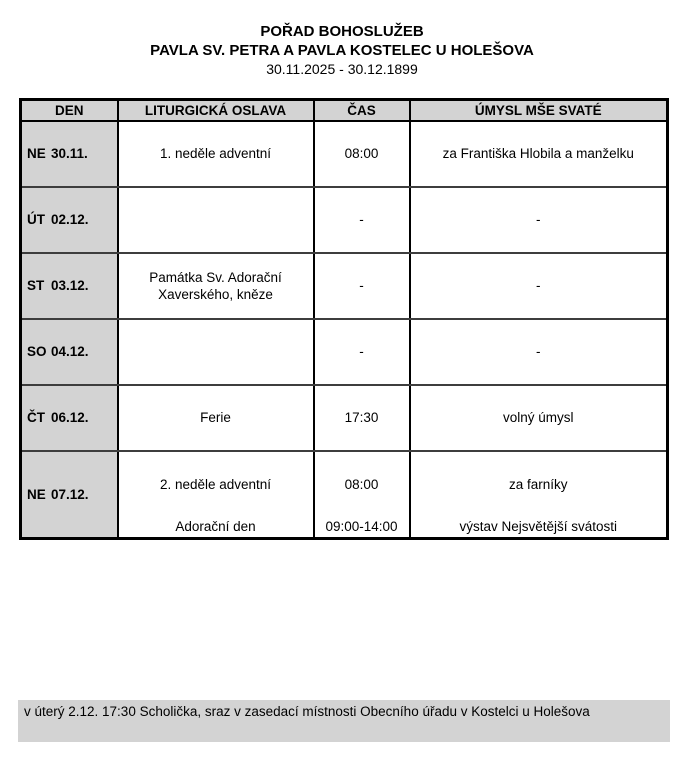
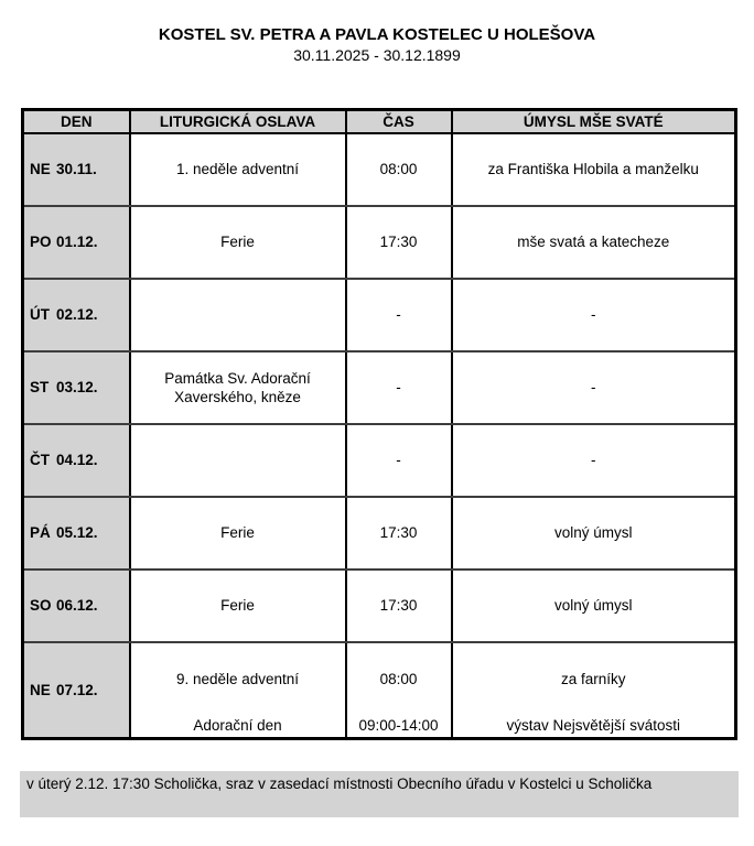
- POŘAD BOHOSLUŽEB
- PAVLA SV. PETRA A PAVLA KOSTELEC U HOLEŠOVA
+ KOSTEL SV. PETRA A PAVLA KOSTELEC U HOLEŠOVA
  30.11.2025 - 30.12.1899
  DEN	LITURGICKÁ OSLAVA	ČAS	ÚMYSL MŠE SVATÉ
  NE 30.11.	1. neděle adventní	08:00	za Františka Hlobila a manželku
+ PO 01.12.	Ferie	17:30	mše svatá a katecheze
  ÚT 02.12.		-	-
  ST 03.12.	Památka Sv. Adorační Xaverského, kněze	-	-
- SO 04.12.		-	-
+ ČT 04.12.		-	-
+ PÁ 05.12.	Ferie	17:30	volný úmysl
- ČT 06.12.	Ferie	17:30	volný úmysl
+ SO 06.12.	Ferie	17:30	volný úmysl
- NE 07.12.	2. neděle adventní Adorační den	08:00 09:00-14:00	za farníky výstav Nejsvětější svátosti
+ NE 07.12.	9. neděle adventní Adorační den	08:00 09:00-14:00	za farníky výstav Nejsvětější svátosti
- v úterý 2.12. 17:30 Scholička, sraz v zasedací místnosti Obecního úřadu v Kostelci u Holešova
+ v úterý 2.12. 17:30 Scholička, sraz v zasedací místnosti Obecního úřadu v Kostelci u Scholička
